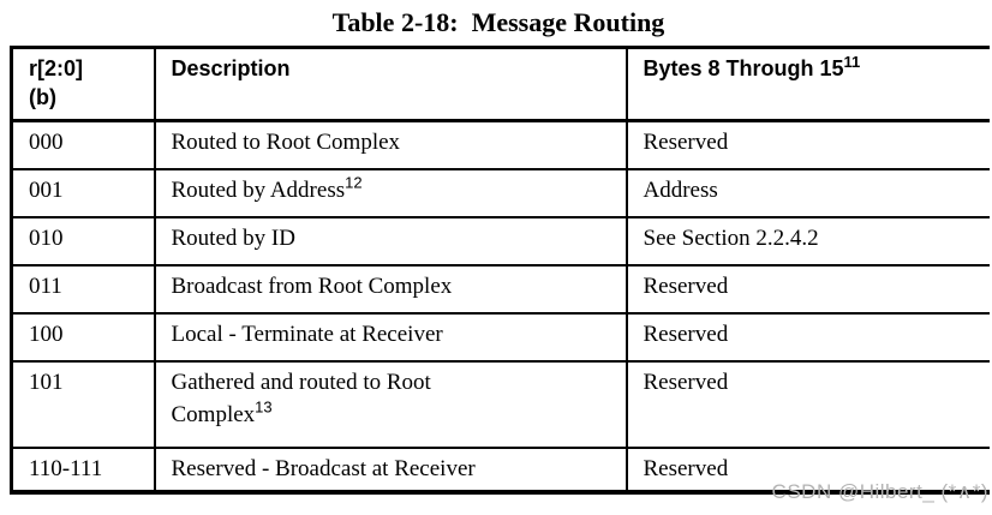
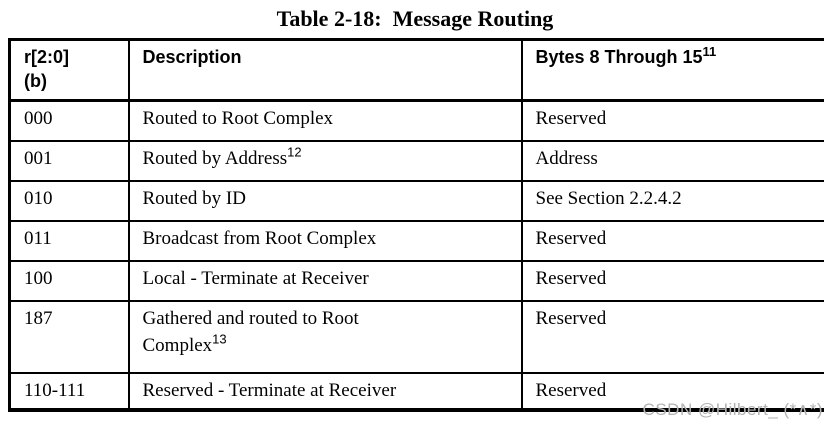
  Table 2-18: Message Routing
  r[2:0] (b)	Description	Bytes 8 Through 1511
  000	Routed to Root Complex	Reserved
  001	Routed by Address12	Address
  010	Routed by ID	See Section 2.2.4.2
  011	Broadcast from Root Complex	Reserved
  100	Local - Terminate at Receiver	Reserved
- 101	Gathered and routed to Root Complex13	Reserved
+ 187	Gathered and routed to Root Complex13	Reserved
- 110-111	Reserved - Broadcast at Receiver	Reserved
+ 110-111	Reserved - Terminate at Receiver	Reserved
  CSDN @Hilbert_ (*∧*)
